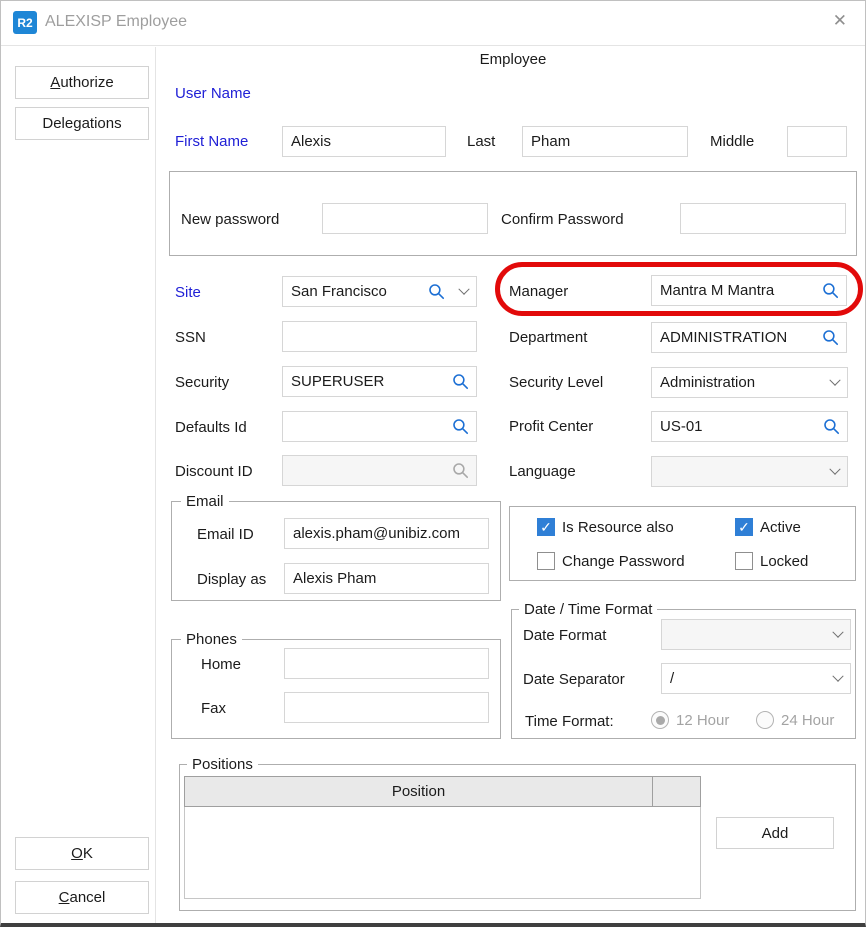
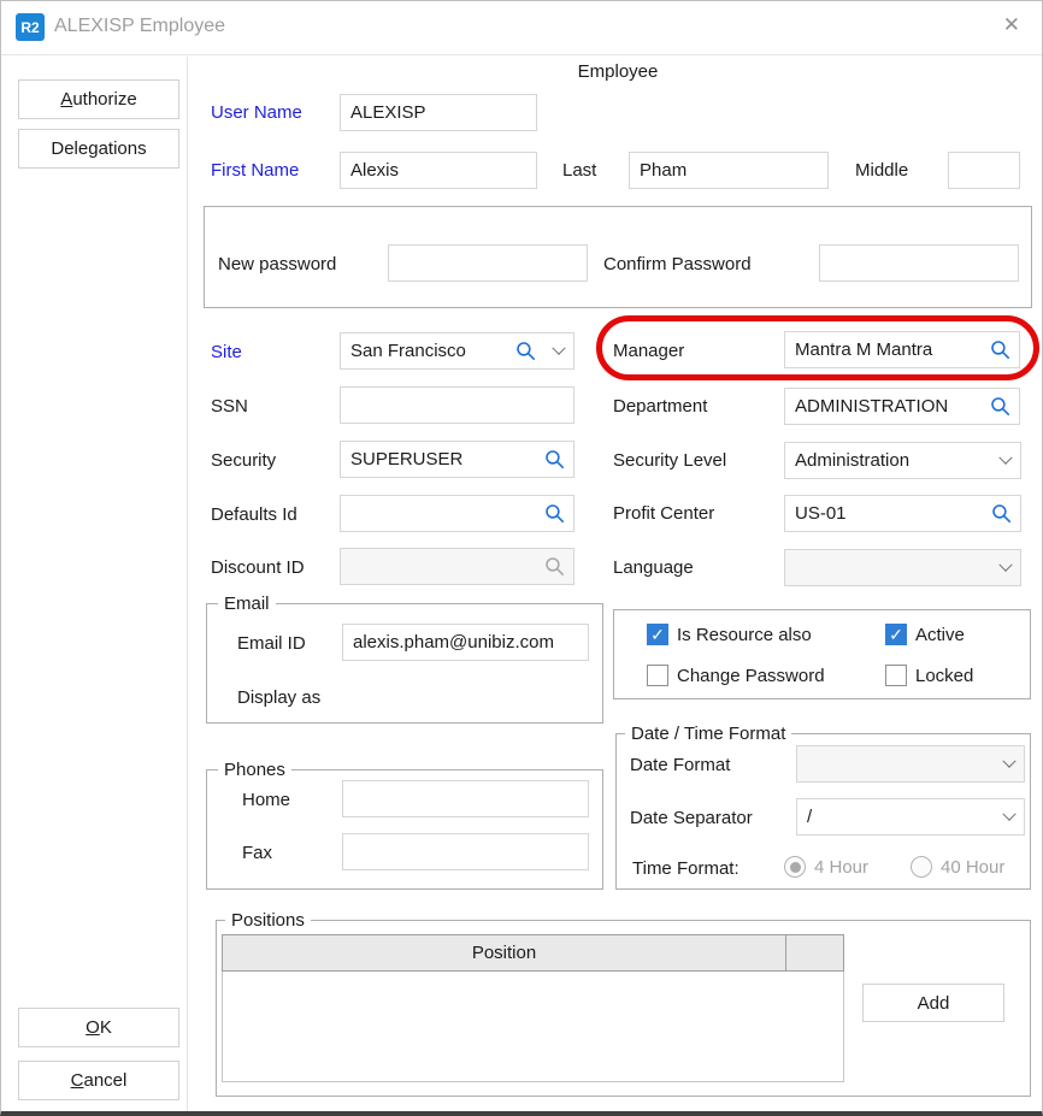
  R2
  ALEXISP Employee
  ✕
  A
  uthorize
  Dele
  g
  ations
  O
  K
  C
  ancel
  Employee
  User Name
+ ALEXISP
  First Name
  Alexis
  Last
  Pham
  Middle
  New password
  Confirm Password
  Site
  San Francisco
  Manager
  Mantra M Mantra
  SSN
  Department
  ADMINISTRATION
  Security
  SUPERUSER
  Security Level
  Administration
  Defaults Id
  Profit Center
  US-01
  Discount ID
  Language
  Email
  Email ID
  alexis.pham@unibiz.com
  Display as
- Alexis Pham
  Is Resource also
  Active
  Change Password
  Locked
  Phones
  Home
  Fax
  Date / Time Format
  Date Format
  Date Separator
  /
  Time Format:
- 12 Hour
+ 4 Hour
- 24 Hour
+ 40 Hour
  Positions
  Position
  Add
